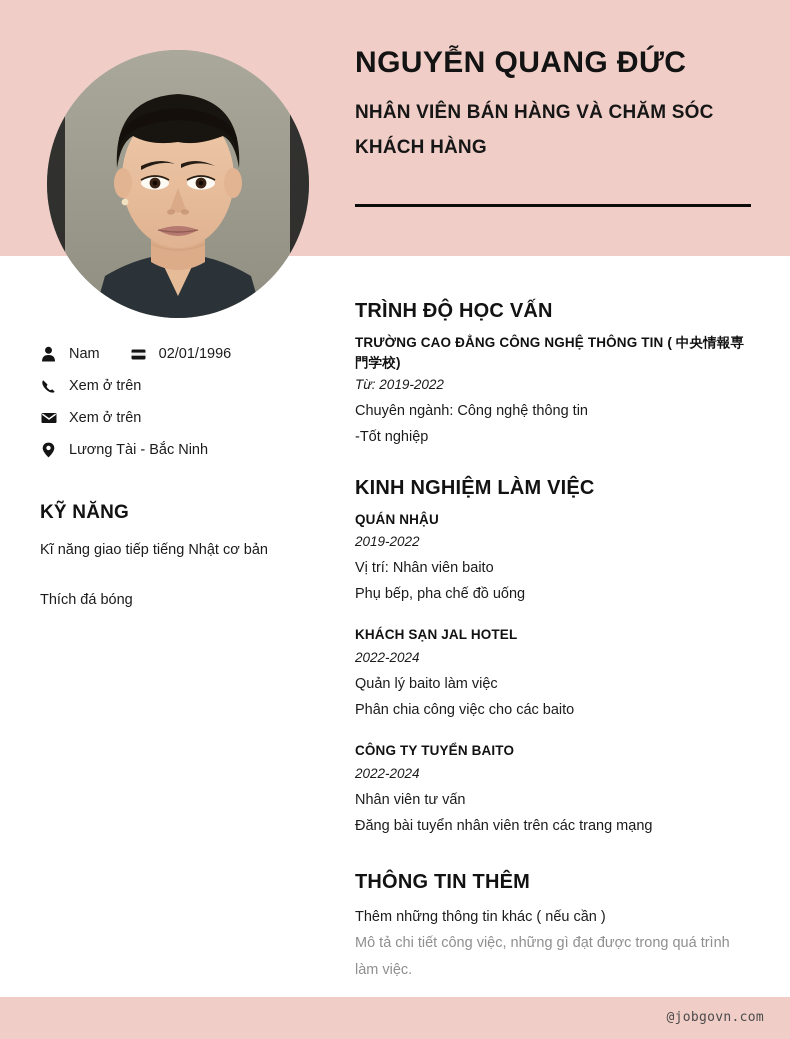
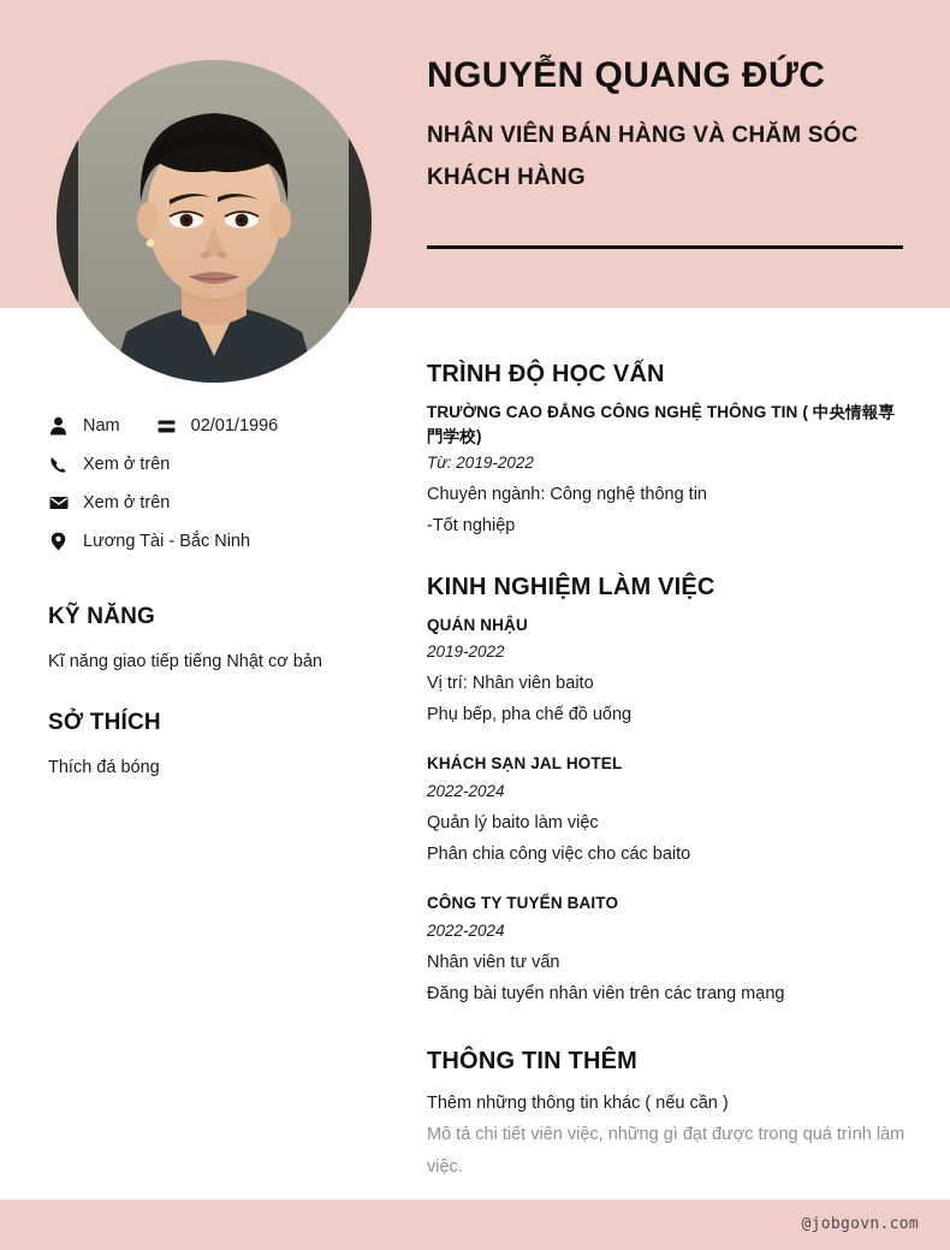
  NGUYỄN QUANG ĐỨC
  NHÂN VIÊN BÁN HÀNG VÀ CHĂM SÓC KHÁCH HÀNG
  Nam
  02/01/1996
  Xem ở trên
  Xem ở trên
  Lương Tài - Bắc Ninh
  KỸ NĂNG
  Kĩ năng giao tiếp tiếng Nhật cơ bản
+ SỞ THÍCH
  Thích đá bóng
  TRÌNH ĐỘ HỌC VẤN
  TRƯỜNG CAO ĐẲNG CÔNG NGHỆ THÔNG TIN ( 中央情報専門学校)
  Từ: 2019-2022
  Chuyên ngành: Công nghệ thông tin
  -Tốt nghiệp
  KINH NGHIỆM LÀM VIỆC
  QUÁN NHẬU
  2019-2022
  Vị trí: Nhân viên baito
  Phụ bếp, pha chế đồ uống
  KHÁCH SẠN JAL HOTEL
  2022-2024
  Quản lý baito làm việc
  Phân chia công việc cho các baito
  CÔNG TY TUYỂN BAITO
  2022-2024
  Nhân viên tư vấn
  Đăng bài tuyển nhân viên trên các trang mạng
  THÔNG TIN THÊM
  Thêm những thông tin khác ( nếu cần )
- Mô tả chi tiết công việc, những gì đạt được trong quá trình làm việc.
+ Mô tả chi tiết viên việc, những gì đạt được trong quá trình làm việc.
  @jobgovn.com
